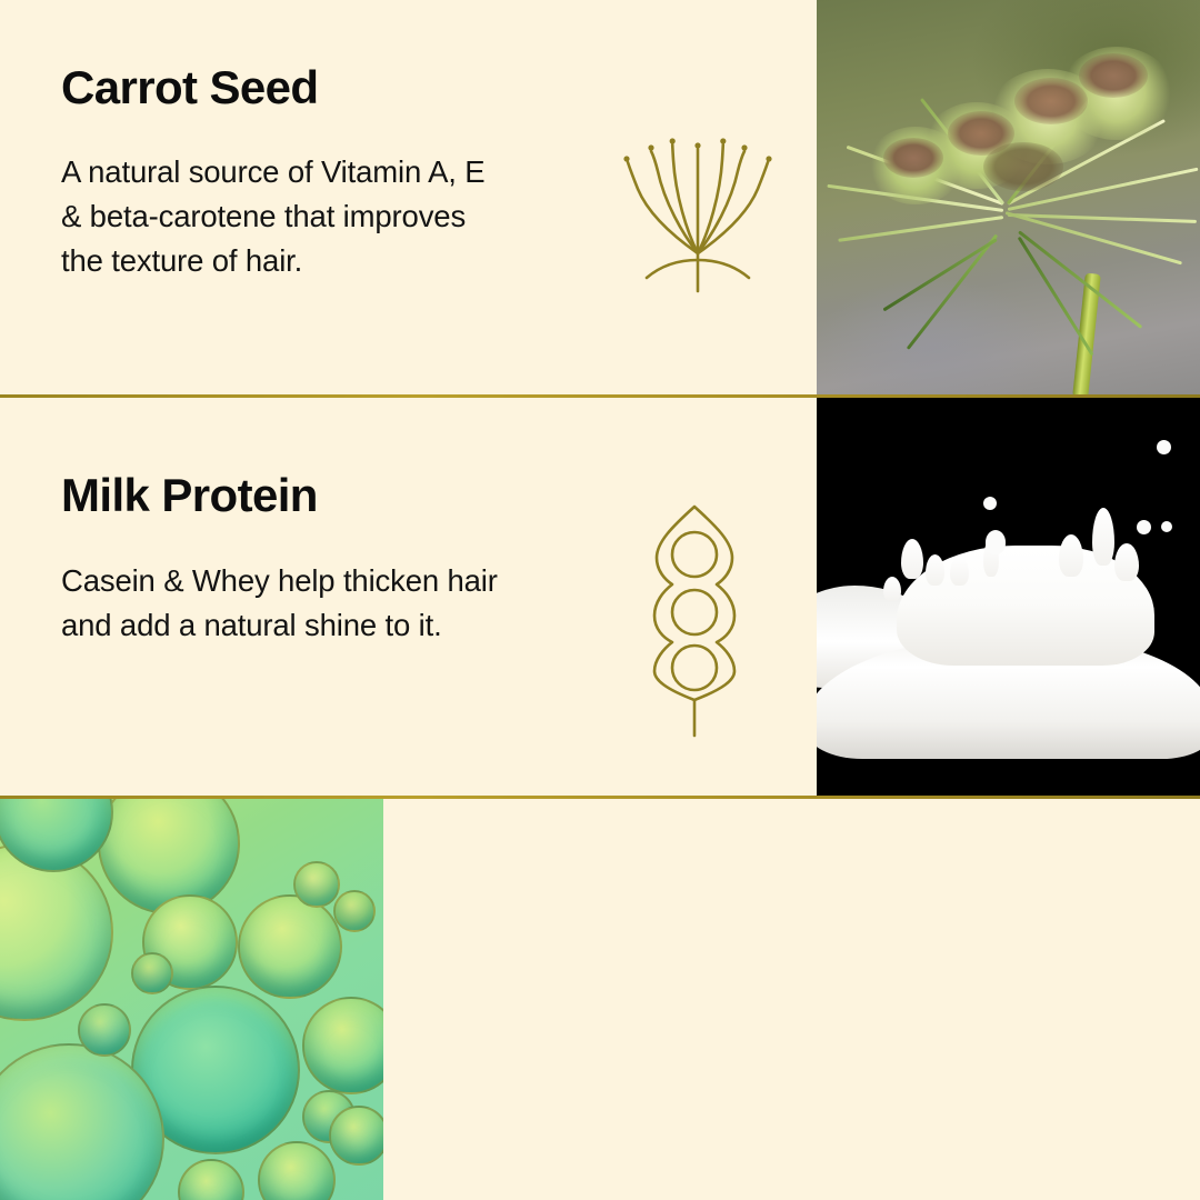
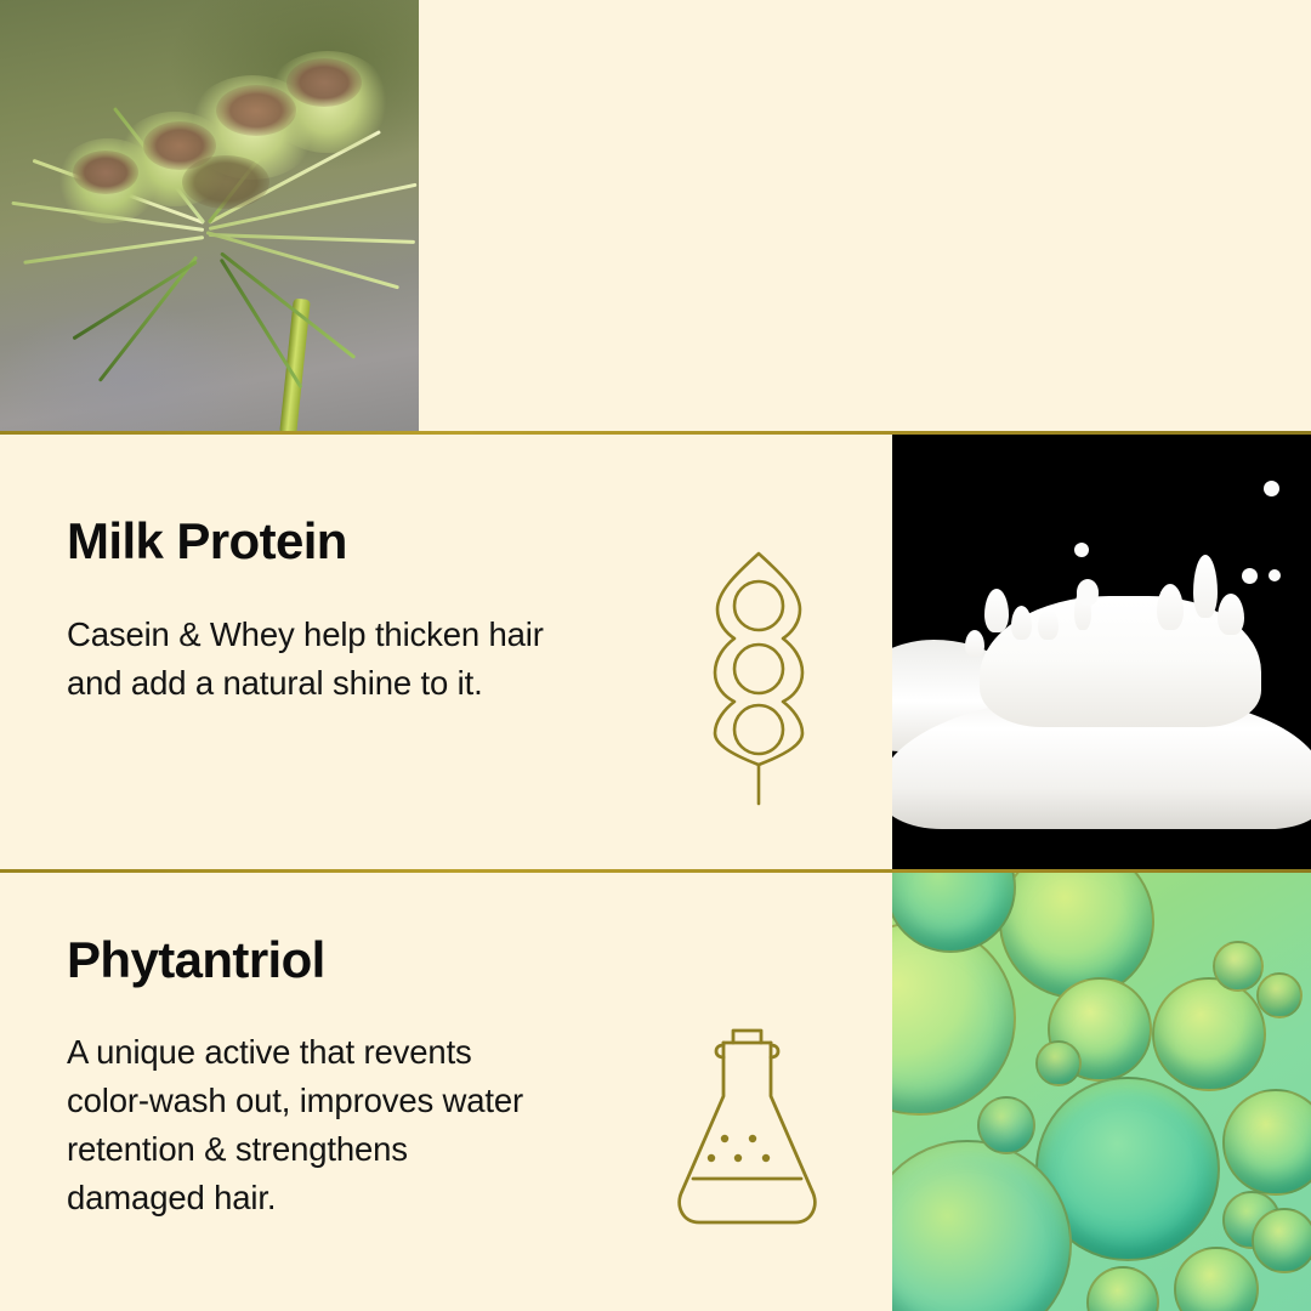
- Carrot Seed
- A natural source of Vitamin A, E
- & beta-carotene that improves
- the texture of hair.
  Milk Protein
  Casein & Whey help thicken hair
  and add a natural shine to it.
+ Phytantriol
+ A unique active that revents
+ color-wash out, improves water
+ retention & strengthens
+ damaged hair.
